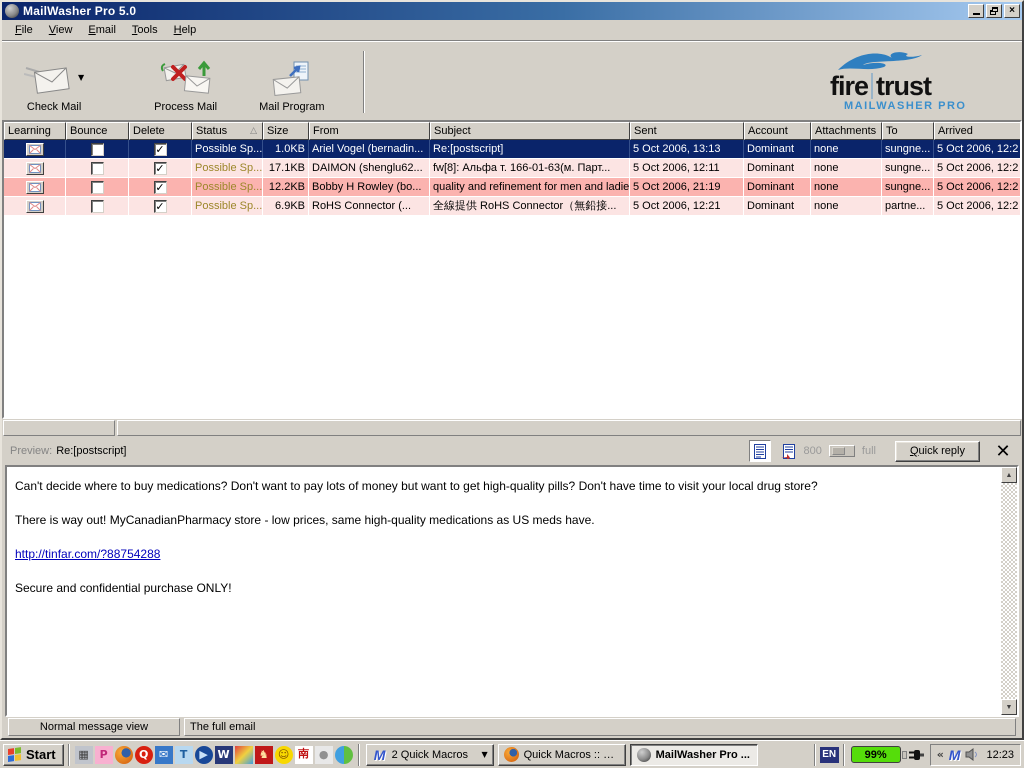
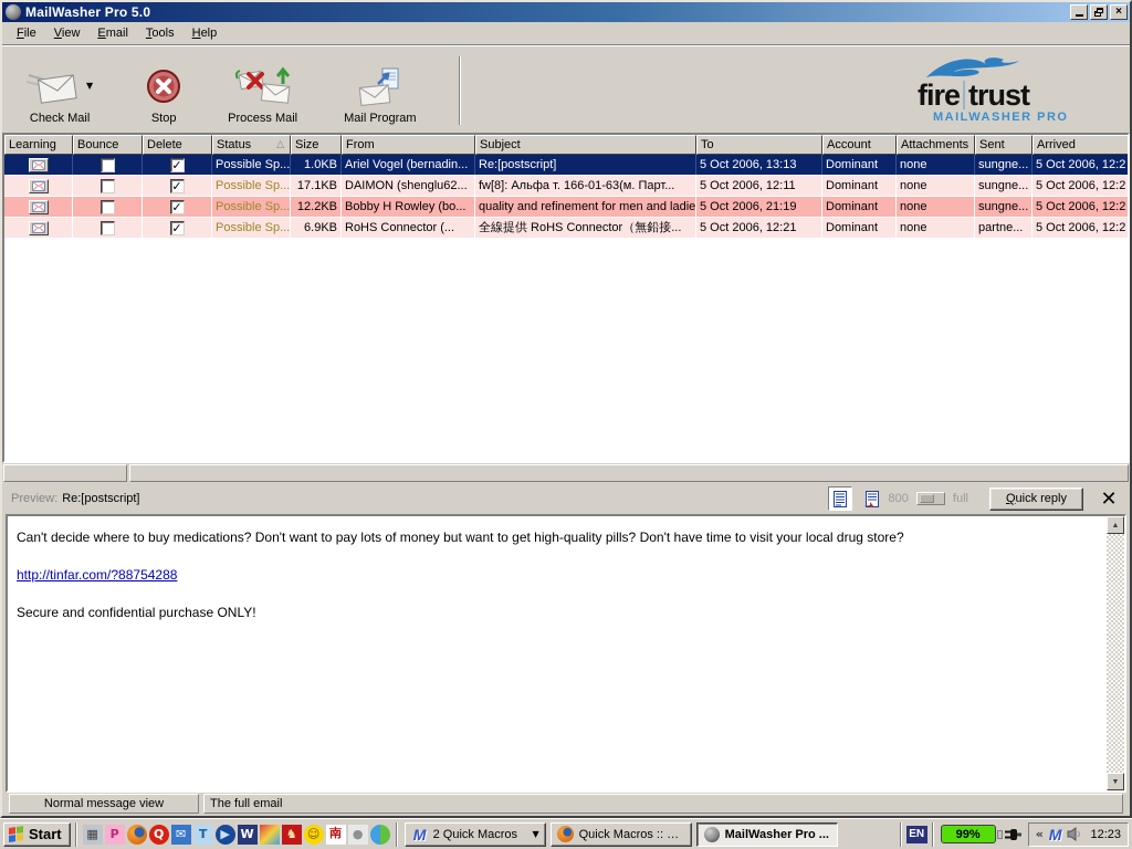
  MailWasher Pro 5.0
  ×
  File
  View
  Email
  Tools
  Help
  ▼
  Check Mail
+ Stop
  Process Mail
  Mail Program
  fire
  trust
  MAILWASHER PRO
  Learning
  Bounce
  Delete
  Status
  △
  Size
  From
  Subject
- Sent
+ To
  Account
  Attachments
- To
+ Sent
  Arrived
  ✓
  Possible Sp...
  1.0KB
  Ariel Vogel (bernadin...
  Re:[postscript]
  5 Oct 2006, 13:13
  Dominant
  none
  sungne...
  5 Oct 2006, 12:2
  ✓
  Possible Sp...
  17.1KB
  DAIMON (shenglu62...
  fw[8]: Альфа т. 166-01-63(м. Парт...
  5 Oct 2006, 12:11
  Dominant
  none
  sungne...
  5 Oct 2006, 12:2
  ✓
  Possible Sp...
  12.2KB
  Bobby H Rowley (bo...
  quality and refinement for men and ladie
  5 Oct 2006, 21:19
  Dominant
  none
  sungne...
  5 Oct 2006, 12:2
  ✓
  Possible Sp...
  6.9KB
  RoHS Connector (...
  全線提供 RoHS Connector（無鉛接...
  5 Oct 2006, 12:21
  Dominant
  none
  partne...
  5 Oct 2006, 12:2
  Preview:
  Re:[postscript]
  800
  full
  Q
  uick reply
  ✕
  Can't decide where to buy medications? Don't want to pay lots of money but want to get high-quality pills? Don't have time to visit your local drug store?
- There is way out! MyCanadianPharmacy store - low prices, same high-quality medications as US meds have.
  http://tinfar.com/?88754288
  Secure and confidential purchase ONLY!
  Normal message view
  The full email
  Start
  ▦
  P
  Q
  ✉
  T
  ▶
  W
  ♞
  ☺
  南
  ●
  M
  2 Quick Macros
  ▼
  Quick Macros :: Vi..
  MailWasher Pro ...
  EN
  99%
  «
  M
  12:23
